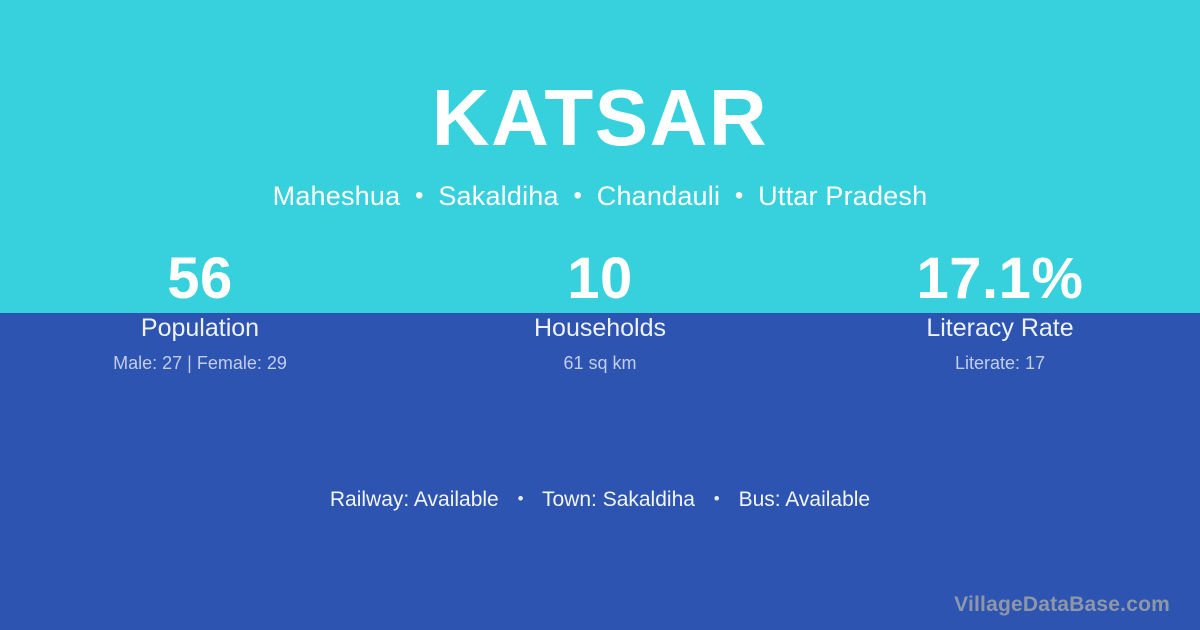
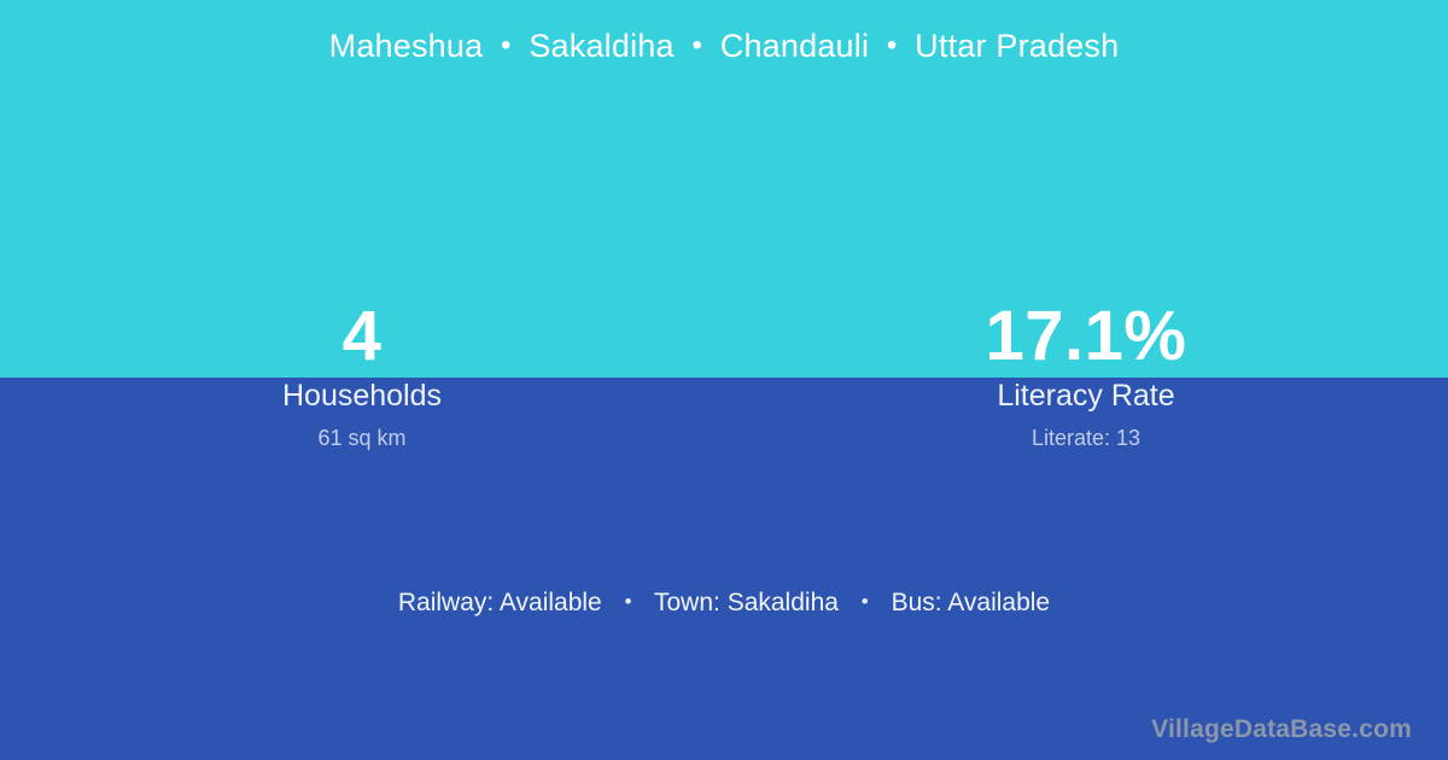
- KATSAR
  Maheshua • Sakaldiha • Chandauli • Uttar Pradesh
- 56
- Population
- Male: 27 | Female: 29
- 10
+ 4
  Households
  61 sq km
  17.1%
  Literacy Rate
- Literate: 17
+ Literate: 13
  Railway: Available • Town: Sakaldiha • Bus: Available
  VillageDataBase.com
